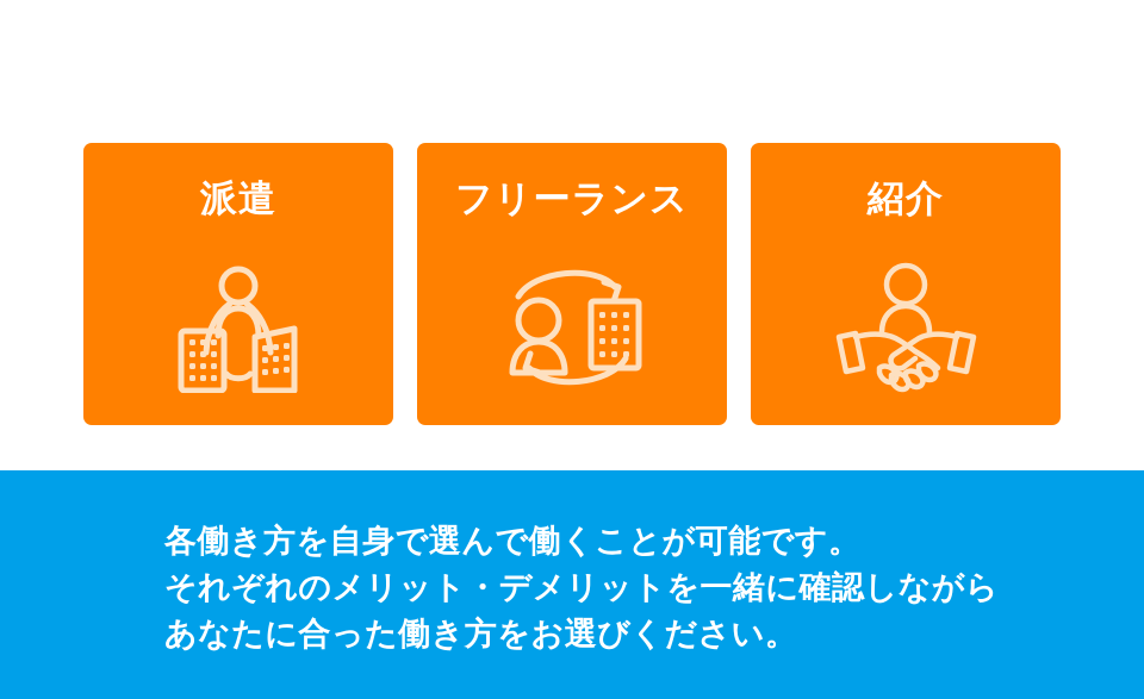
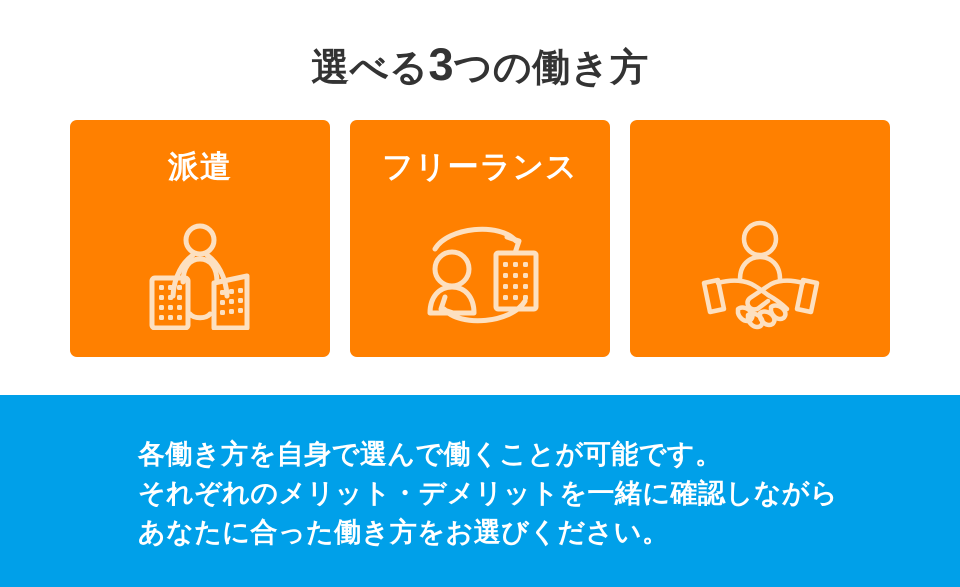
+ 選べる3つの働き方
  派遣
  フリーランス
- 紹介
  各働き方を自身で選んで働くことが可能です。
  それぞれのメリット・デメリットを一緒に確認しながら
  あなたに合った働き方をお選びください。
